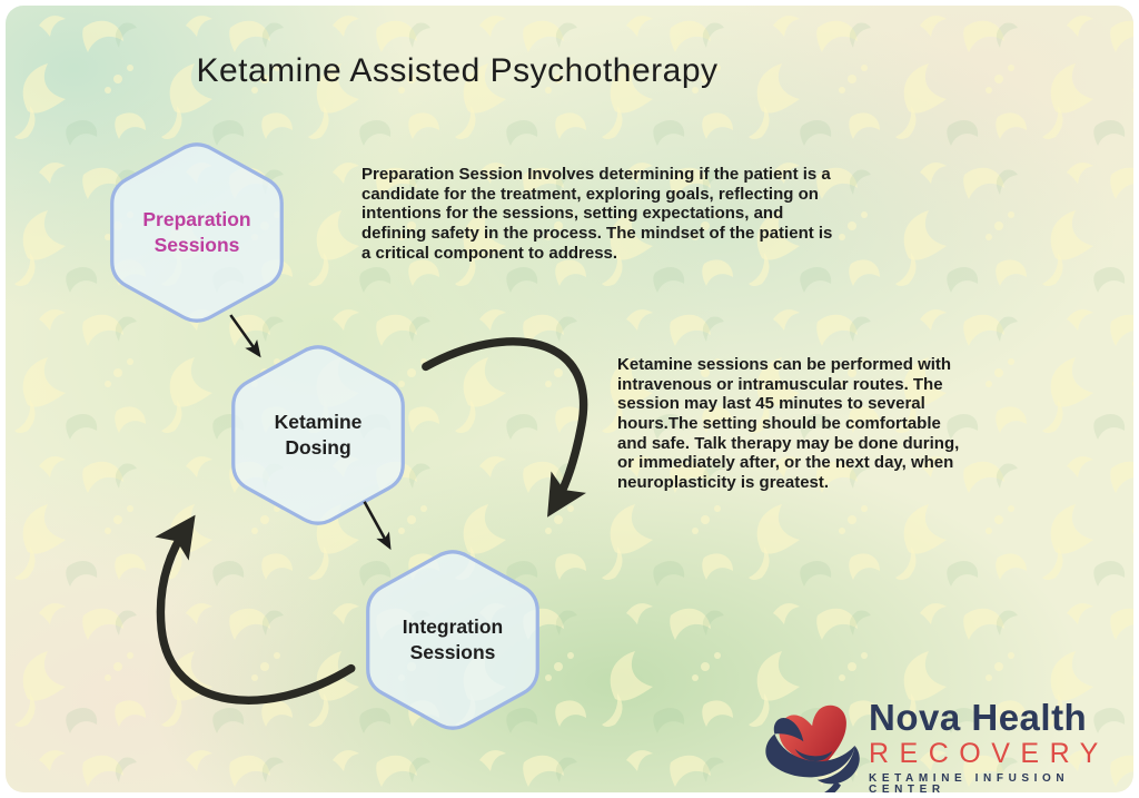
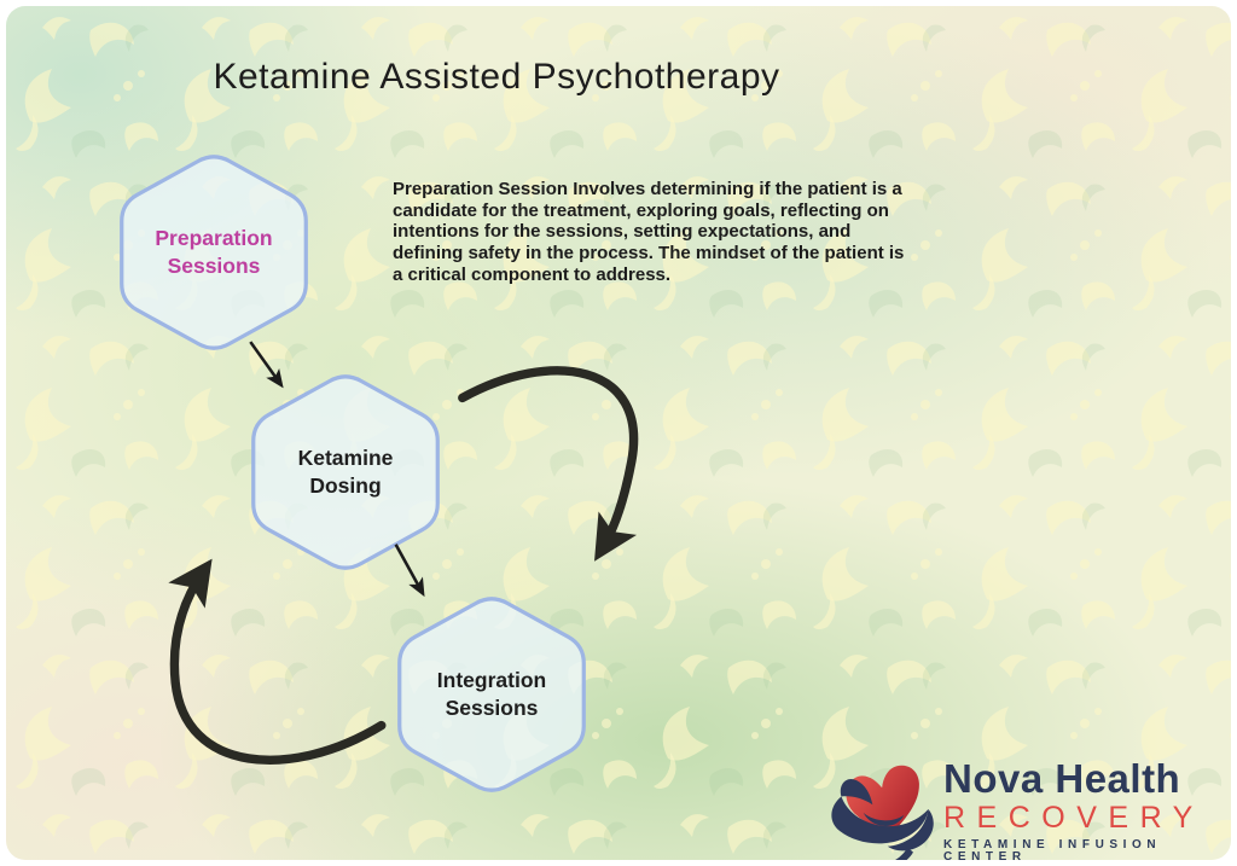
  Ketamine Assisted Psychotherapy
  Preparation
  Sessions
  Ketamine
  Dosing
  Integration
  Sessions
  Preparation Session Involves determining if the patient is a candidate for the treatment, exploring goals, reflecting on intentions for the sessions, setting expectations, and defining safety in the process. The mindset of the patient is a critical component to address.
- Ketamine sessions can be performed with intravenous or intramuscular routes. The session may last 45 minutes to several hours.The setting should be comfortable and safe. Talk therapy may be done during, or immediately after, or the next day, when neuroplasticity is greatest.
  Nova Health
  RECOVERY
  KETAMINE INFUSION CENTER
